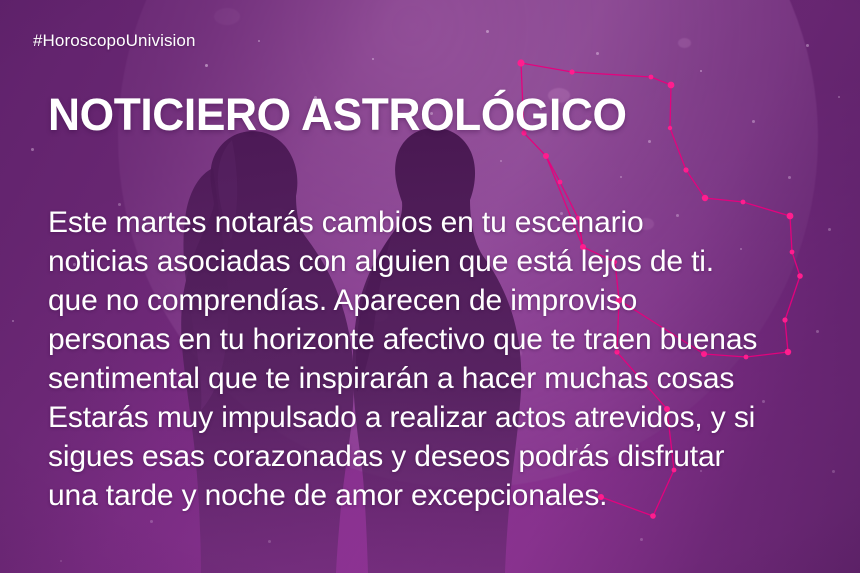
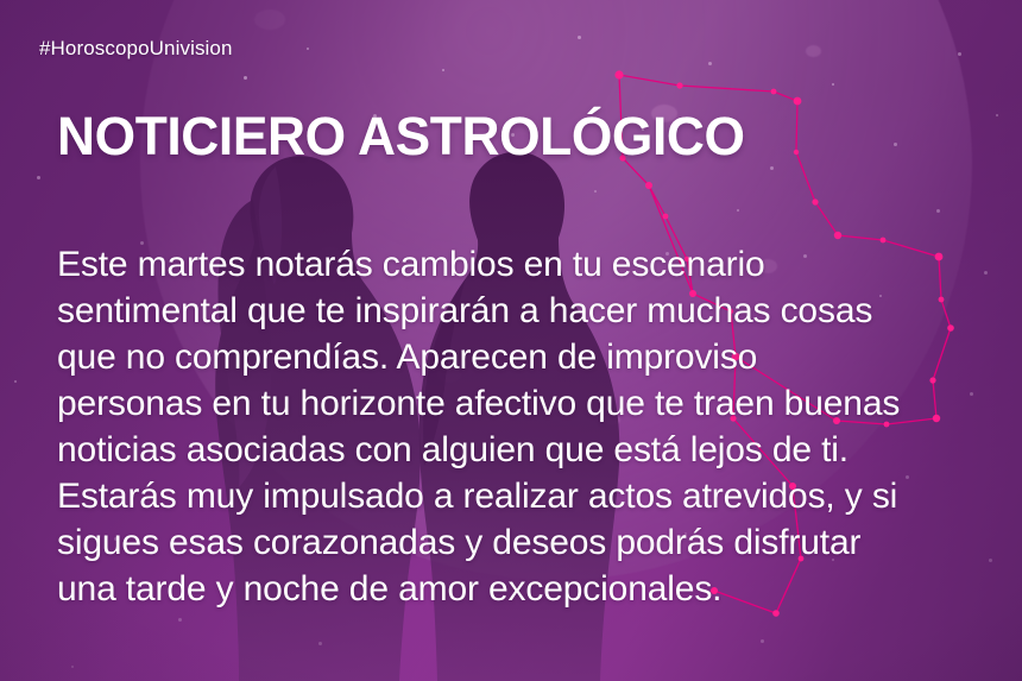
  #HoroscopoUnivision
  NOTICIERO ASTROLÓGICO
  Este martes notarás cambios en tu escenario
- noticias asociadas con alguien que está lejos de ti.
+ sentimental que te inspirarán a hacer muchas cosas
  que no comprendías. Aparecen de improviso
  personas en tu horizonte afectivo que te traen buenas
- sentimental que te inspirarán a hacer muchas cosas
+ noticias asociadas con alguien que está lejos de ti.
  Estarás muy impulsado a realizar actos atrevidos, y si
  sigues esas corazonadas y deseos podrás disfrutar
  una tarde y noche de amor excepcionales.
